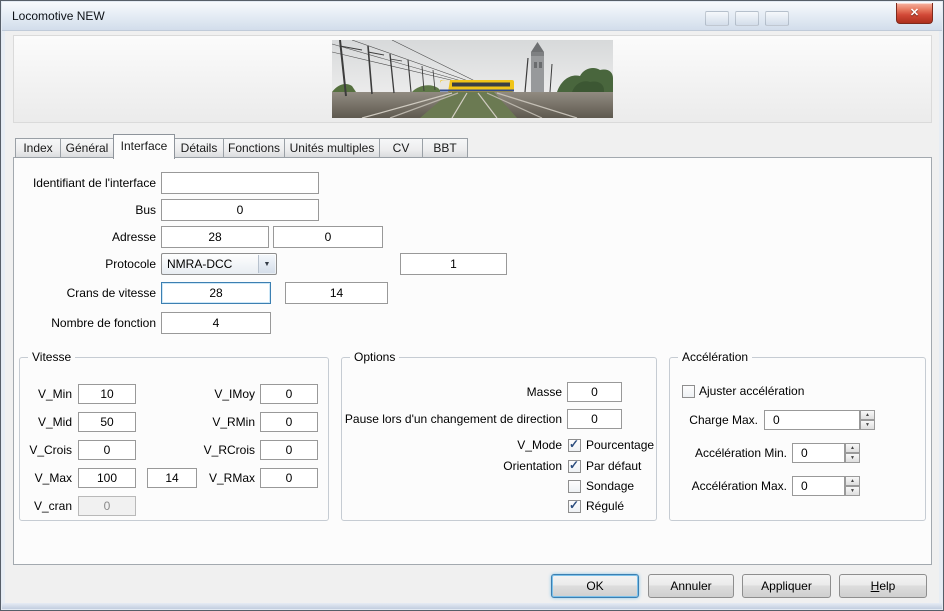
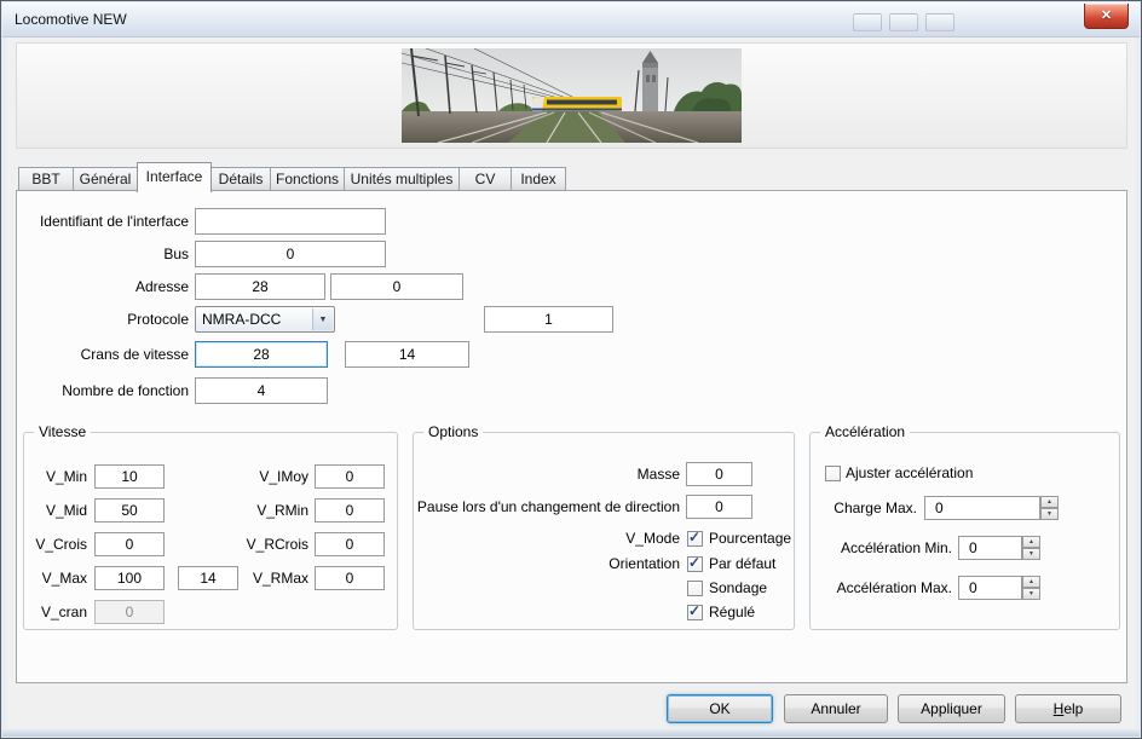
  Locomotive NEW
  ✕
- Index
+ BBT
  Général
  Interface
  Détails
  Fonctions
  Unités multiples
  CV
- BBT
+ Index
  Identifiant de l'interface
  Bus
  0
  Adresse
  28
  0
  Protocole
  NMRA-DCC
  1
  Crans de vitesse
  28
  14
  Nombre de fonction
  4
  Vitesse
  V_Min
  10
  V_Mid
  50
  V_Crois
  0
  V_Max
  100
  14
  V_cran
  0
  V_IMoy
  0
  V_RMin
  0
  V_RCrois
  0
  V_RMax
  0
  Options
  Masse
  0
  Pause lors d'un changement de direction
  0
  V_Mode
  ✓
  Pourcentage
  Orientation
  ✓
  Par défaut
  Sondage
  ✓
  Régulé
  Accélération
  Ajuster accélération
  Charge Max.
  0
  Accélération Min.
  0
  Accélération Max.
  0
  OK
  Annuler
  Appliquer
  Help
